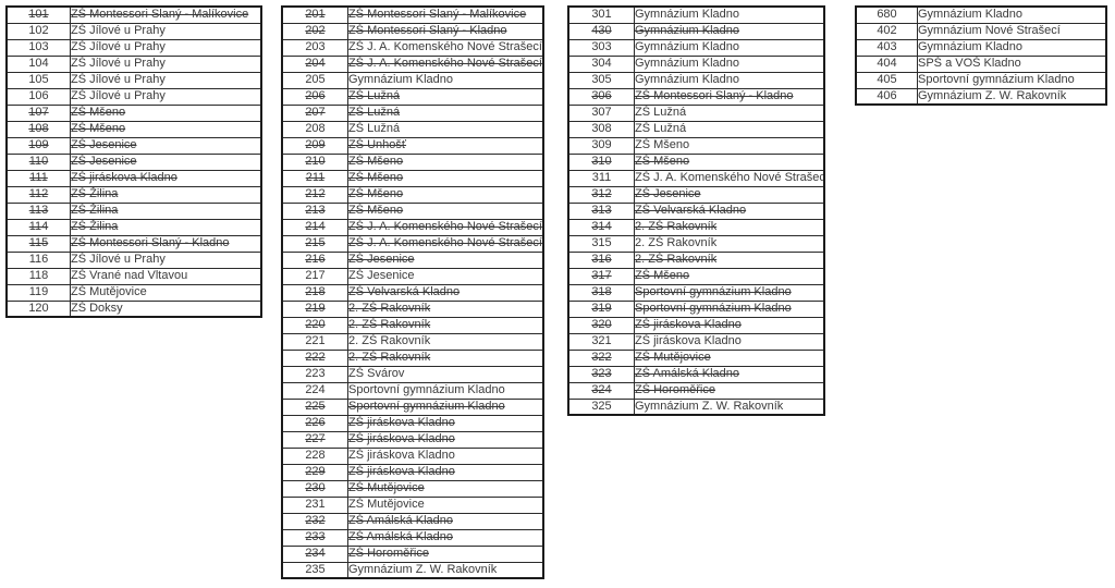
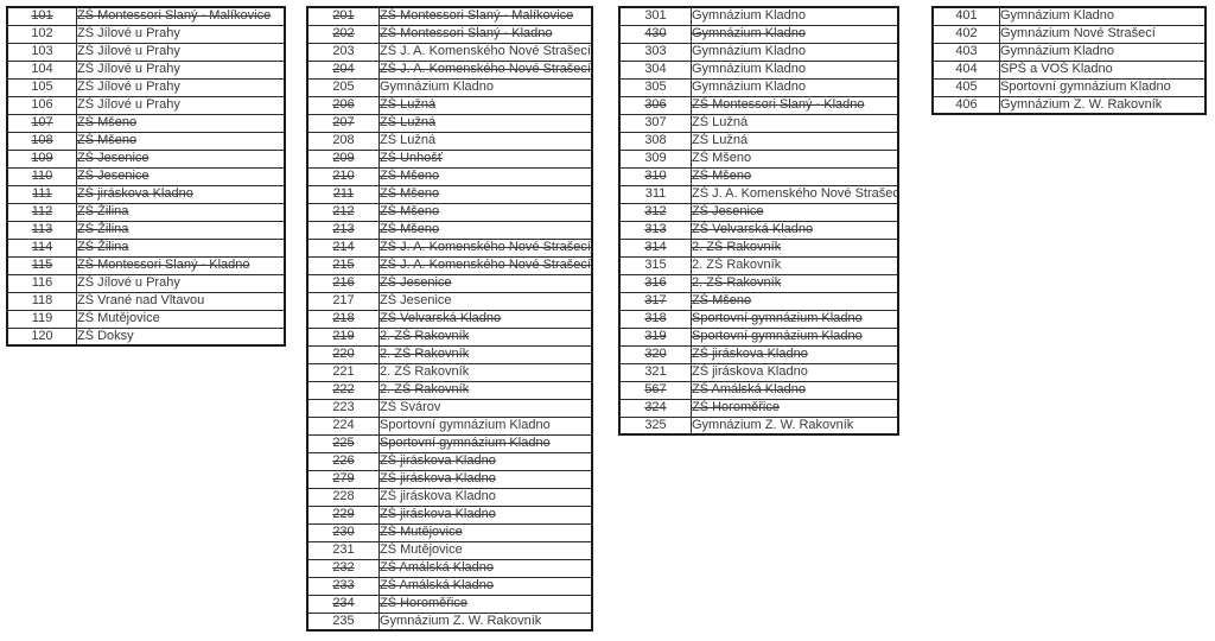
  101	ZŠ Montessori Slaný - Malíkovice
  102	ZŠ Jílové u Prahy
  103	ZŠ Jílové u Prahy
  104	ZŠ Jílové u Prahy
  105	ZŠ Jílové u Prahy
  106	ZŠ Jílové u Prahy
  107	ZŠ Mšeno
  108	ZŠ Mšeno
  109	ZŠ Jesenice
  110	ZŠ Jesenice
  111	ZŠ jiráskova Kladno
  112	ZŠ Žilina
  113	ZŠ Žilina
  114	ZŠ Žilina
  115	ZŠ Montessori Slaný - Kladno
  116	ZŠ Jílové u Prahy
  118	ZŠ Vrané nad Vltavou
  119	ZŠ Mutějovice
  120	ZŠ Doksy
  201	ZŠ Montessori Slaný - Malíkovice
  202	ZŠ Montessori Slaný - Kladno
  203	ZŠ J. A. Komenského Nové Strašecí
  204	ZŠ J. A. Komenského Nové Strašecí
  205	Gymnázium Kladno
  206	ZŠ Lužná
  207	ZŠ Lužná
  208	ZŠ Lužná
  209	ZŠ Unhošť
  210	ZŠ Mšeno
  211	ZŠ Mšeno
  212	ZŠ Mšeno
  213	ZŠ Mšeno
  214	ZŠ J. A. Komenského Nové Strašecí
  215	ZŠ J. A. Komenského Nové Strašecí
  216	ZŠ Jesenice
  217	ZŠ Jesenice
  218	ZŠ Velvarská Kladno
  219	2. ZŠ Rakovník
  220	2. ZŠ Rakovník
  221	2. ZŠ Rakovník
  222	2. ZŠ Rakovník
  223	ZŠ Svárov
  224	Sportovní gymnázium Kladno
  225	Sportovní gymnázium Kladno
  226	ZŠ jiráskova Kladno
- 227	ZŠ jiráskova Kladno
+ 279	ZŠ jiráskova Kladno
  228	ZŠ jiráskova Kladno
  229	ZŠ jiráskova Kladno
  230	ZŠ Mutějovice
  231	ZŠ Mutějovice
  232	ZŠ Amálská Kladno
  233	ZŠ Amálská Kladno
  234	ZŠ Horoměřice
  235	Gymnázium Z. W. Rakovník
  301	Gymnázium Kladno
  430	Gymnázium Kladno
  303	Gymnázium Kladno
  304	Gymnázium Kladno
  305	Gymnázium Kladno
  306	ZŠ Montessori Slaný - Kladno
  307	ZŠ Lužná
  308	ZŠ Lužná
  309	ZŠ Mšeno
  310	ZŠ Mšeno
  311	ZŠ J. A. Komenského Nové Strašec
  312	ZŠ Jesenice
  313	ZŠ Velvarská Kladno
  314	2. ZŠ Rakovník
  315	2. ZŠ Rakovník
  316	2. ZŠ Rakovník
  317	ZŠ Mšeno
  318	Sportovní gymnázium Kladno
  319	Sportovní gymnázium Kladno
  320	ZŠ jiráskova Kladno
  321	ZŠ jiráskova Kladno
- 322	ZŠ Mutějovice
- 323	ZŠ Amálská Kladno
+ 567	ZŠ Amálská Kladno
  324	ZŠ Horoměřice
  325	Gymnázium Z. W. Rakovník
- 680	Gymnázium Kladno
+ 401	Gymnázium Kladno
  402	Gymnázium Nové Strašecí
  403	Gymnázium Kladno
  404	SPŠ a VOŠ Kladno
  405	Sportovní gymnázium Kladno
  406	Gymnázium Z. W. Rakovník
